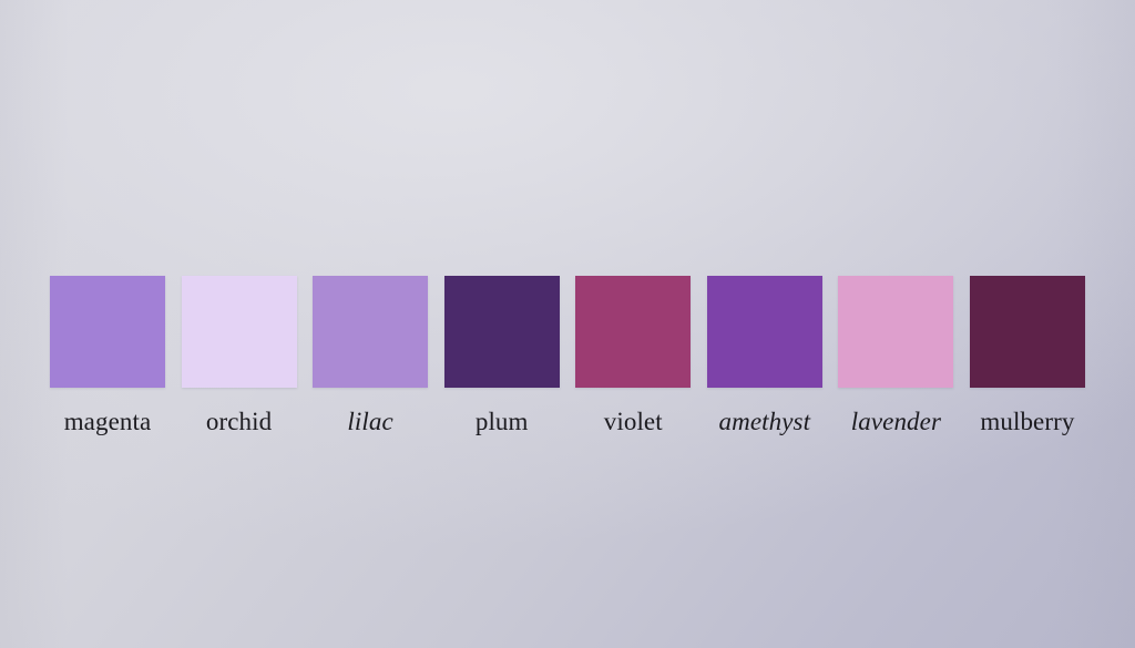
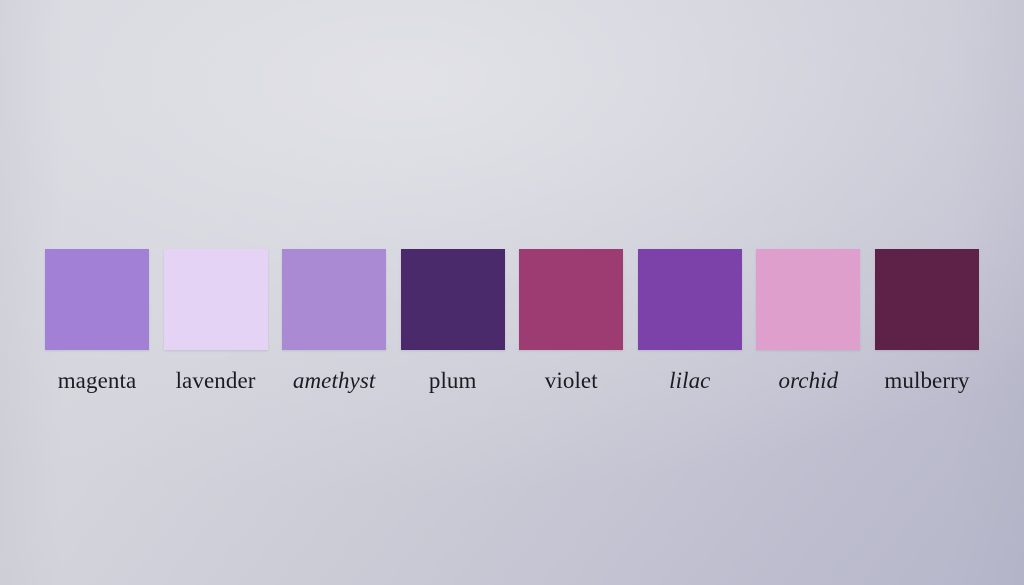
  magenta
- orchid
+ lavender
- lilac
+ amethyst
  plum
  violet
- amethyst
+ lilac
- lavender
+ orchid
  mulberry
